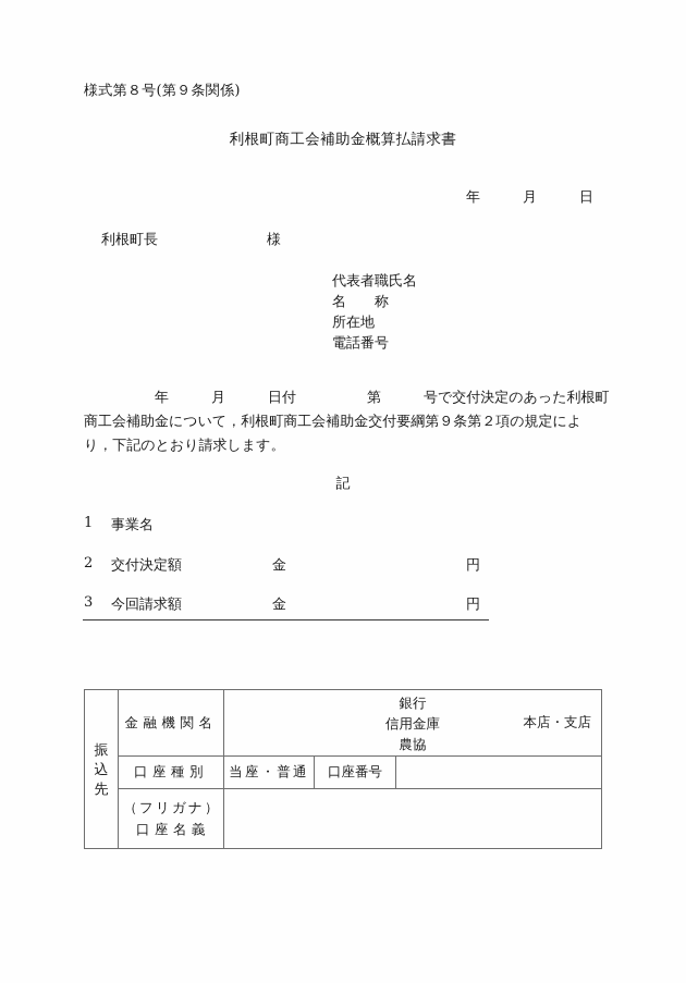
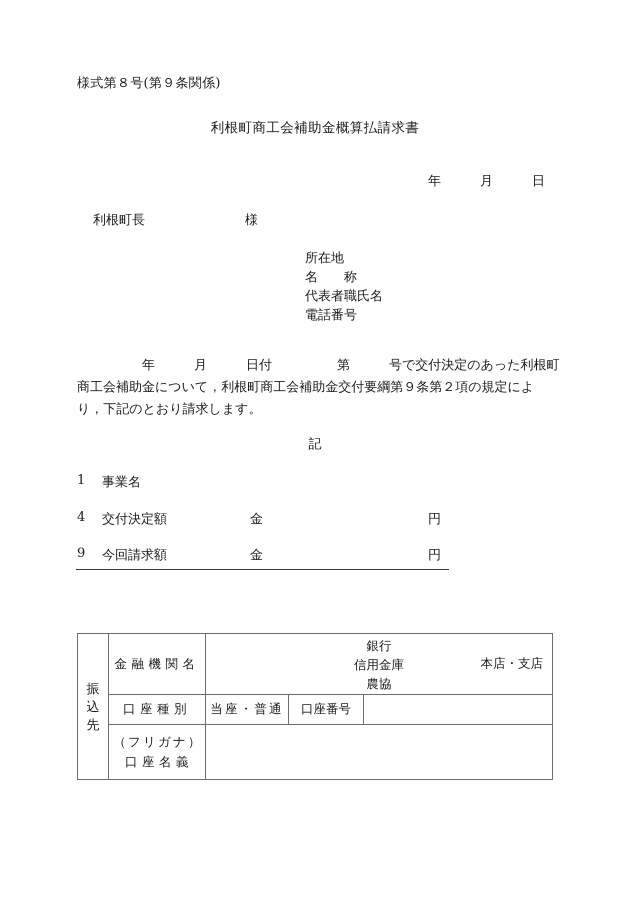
  様式第８号(第９条関係)
  利根町商工会補助金概算払請求書
  年 月 日
  利根町長
  様
- 代表者職氏名
+ 所在地
  名 称
- 所在地
+ 代表者職氏名
  電話番号
  年 月 日付 第 号で交付決定のあった利根町
  商工会補助金について，利根町商工会補助金交付要綱第９条第２項の規定によ
  り，下記のとおり請求します。
  記
  1
  事業名
- 2
+ 4
  交付決定額
  金
  円
- 3
+ 9
  今回請求額
  金
  円
  振 込 先	金融機関名	銀行 信用金庫 農協 本店・支店
  口座種別	当座・普通	口座番号
  （フリガナ） 口座名義
